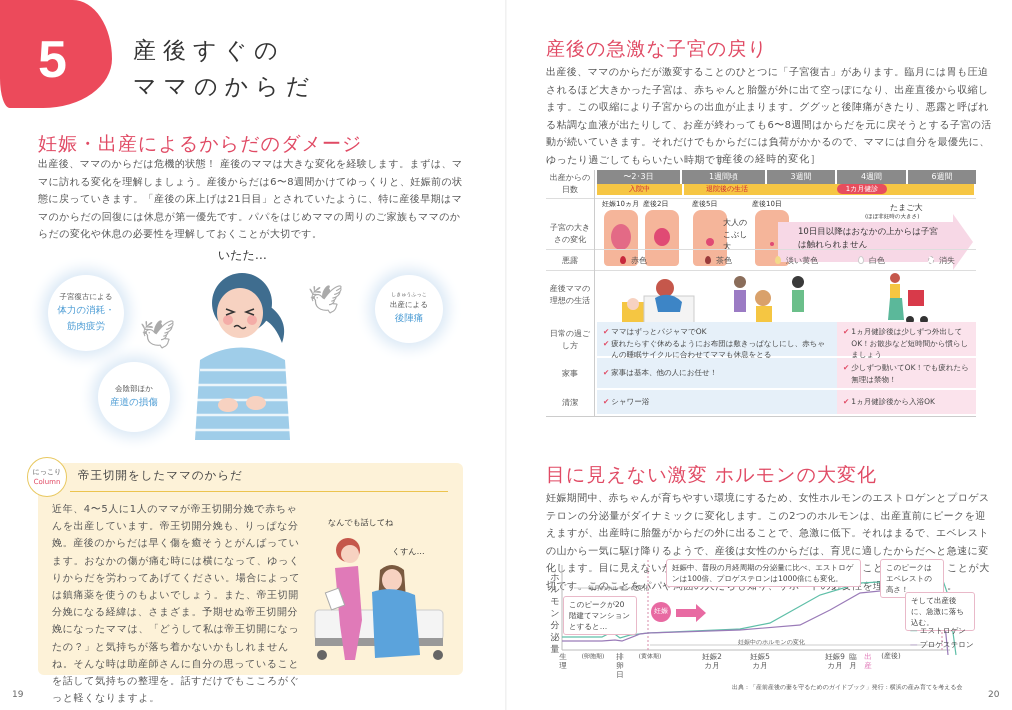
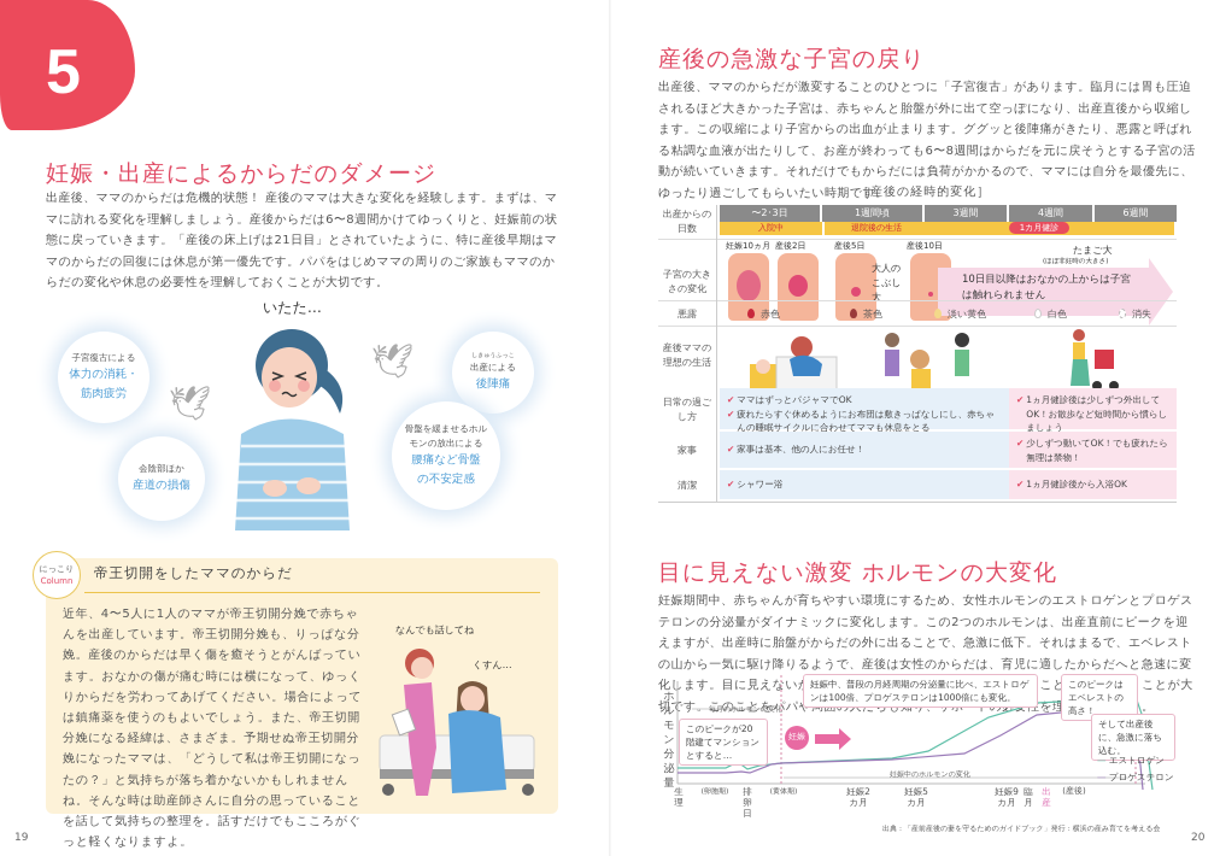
  5
- 産後すぐの
- ママのからだ
  妊娠・出産によるからだのダメージ
  出産後、ママのからだは危機的状態！ 産後のママは大きな変化を経験します。まずは、ママに訪れる変化を理解しましょう。産後からだは6〜8週間かけてゆっくりと、妊娠前の状態に戻っていきます。「産後の床上げは21日目」とされていたように、特に産後早期はママのからだの回復には休息が第一優先です。パパをはじめママの周りのご家族もママのからだの変化や休息の必要性を理解しておくことが大切です。
  いたた…
  🕊
  🕊
  子宮復古による
  体力の消耗・筋肉疲労
  会陰部ほか
  産道の損傷
  出産による
  後陣痛
+ 骨盤を緩ませるホルモンの放出による
+ 腰痛など骨盤の不安定感
  にっこり
  Column
  帝王切開をしたママのからだ
  近年、4〜5人に1人のママが帝王切開分娩で赤ちゃんを出産しています。帝王切開分娩も、りっぱな分娩。産後のからだは早く傷を癒そうとがんばっています。おなかの傷が痛む時には横になって、ゆっくりからだを労わってあげてください。場合によっては鎮痛薬を使うのもよいでしょう。また、帝王切開分娩になる経緯は、さまざま。予期せぬ帝王切開分娩になったママは、「どうして私は帝王切開になったの？」と気持ちが落ち着かないかもしれませんね。そんな時は助産師さんに自分の思っていることを話して気持ちの整理を。話すだけでもこころがぐっと軽くなりますよ。
  なんでも話してね
  くすん…
  19
  産後の急激な子宮の戻り
  出産後、ママのからだが激変することのひとつに「子宮復古」があります。臨月には胃も圧迫されるほど大きかった子宮は、赤ちゃんと胎盤が外に出て空っぽになり、出産直後から収縮します。この収縮により子宮からの出血が止まります。ググッと後陣痛がきたり、悪露と呼ばれる粘調な血液が出たりして、お産が終わっても6〜8週間はからだを元に戻そうとする子宮の活動が続いていきます。それだけでもからだには負荷がかかるので、ママには自分を最優先に、ゆったり過ごしてもらいたい時期です。
  ［産後の経時的変化］
  出産からの日数
  〜2･3日
  1週間頃
  3週間
  4週間
  6週間
  入院中
  退院後の生活
  1カ月健診
  子宮の大きさの変化
  妊娠10ヵ月
  産後2日
  産後5日
  産後10日
  大人のこぶし大
  10日目以降はおなかの上からは子宮は触れられません
  たまご大
  悪露
  赤色
  茶色
  淡い黄色
  白色
  消失
  産後ママの理想の生活
  日常の過ごし方
  ✔ ママはずっとパジャマでOK
  ✔
  疲れたらすぐ休めるようにお布団は敷きっぱなしにし、赤ちゃんの睡眠サイクルに合わせてママも休息をとる
  ✔
  1ヵ月健診後は少しずつ外出してOK！お散歩など短時間から慣らしましょう
  家事
  ✔ 家事は基本、他の人にお任せ！
  ✔
  少しずつ動いてOK！でも疲れたら無理は禁物！
  清潔
  ✔ シャワー浴
  ✔ 1ヵ月健診後から入浴OK
  目に見えない激変 ホルモンの大変化
  妊娠期間中、赤ちゃんが育ちやすい環境にするため、女性ホルモンのエストロゲンとプロゲステロンの分泌量がダイナミックに変化します。この2つのホルモンは、出産直前にピークを迎えますが、出産時に胎盤がからだの外に出ることで、急激に低下。それはまるで、エベレストの山から一気に駆け降りるようで、産後は女性のからだは、育児に適したからだへと急速に変化ます。目に見えないことことが大切す。このことをパパを理。
  ホルモン分泌量
  このピークが20階建てマンションとすると…
  妊娠
  妊娠中、普段の月経周期の分泌量に比べ、エストロゲンは100倍、プロゲステロンは1000倍にも変化。
  このピークはエベレストの高さ！
  そして出産後に、急激に落ち込む。
  — エストロゲン
  — プロゲステロン
  生理
  排卵日
  妊娠2カ月
  妊娠5カ月
  妊娠9カ月
  臨月
  出産
  (産後)
  20
